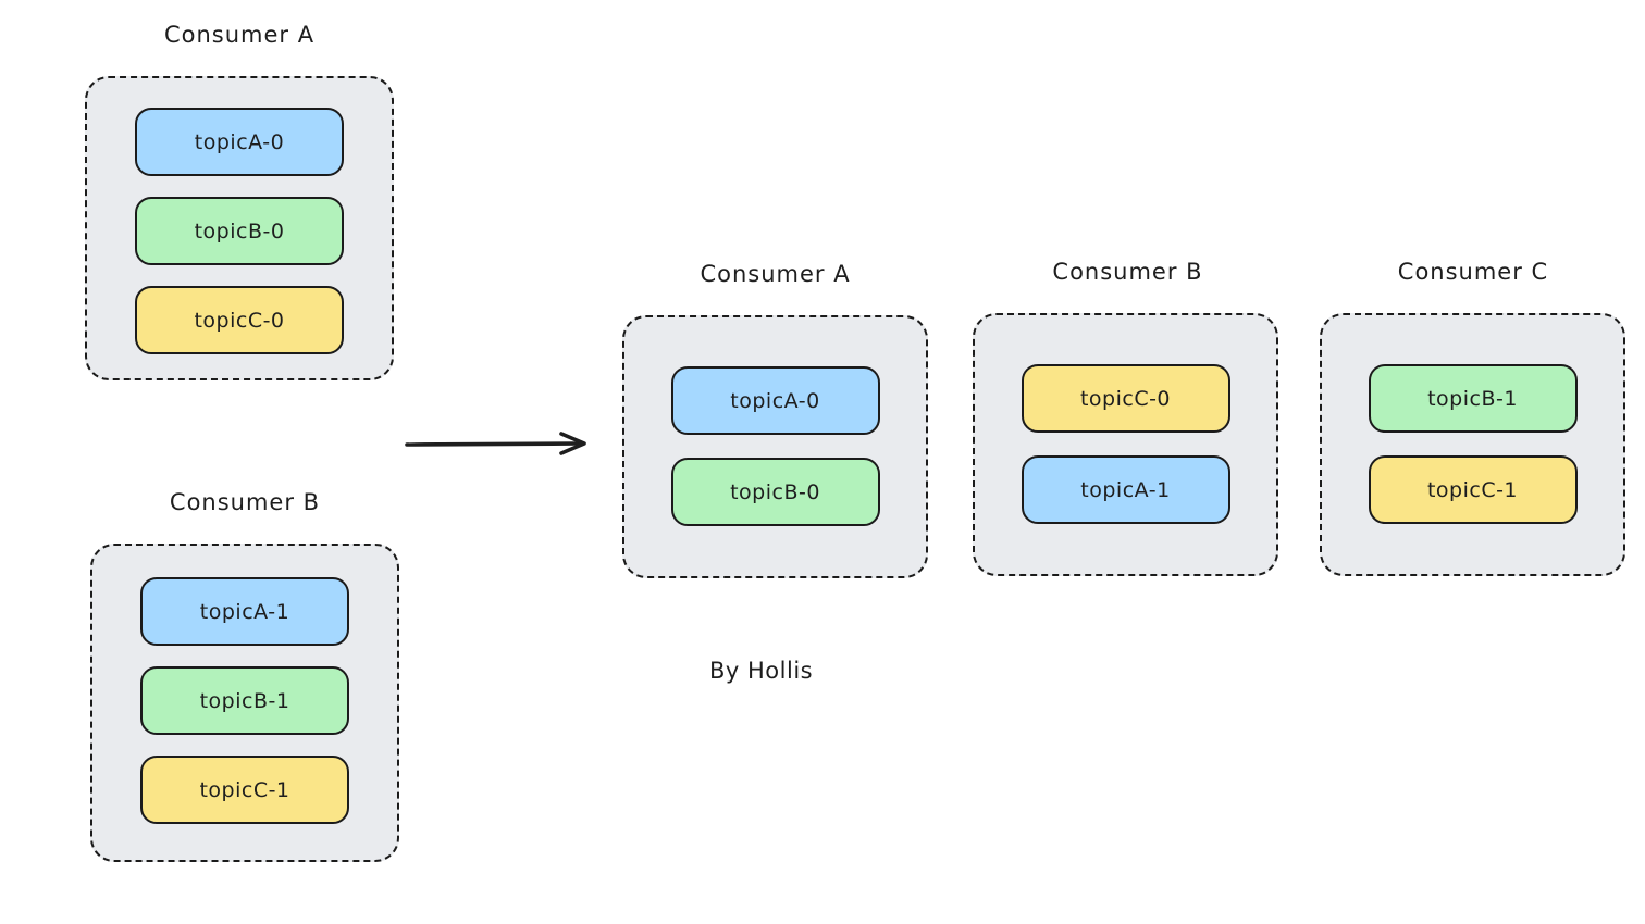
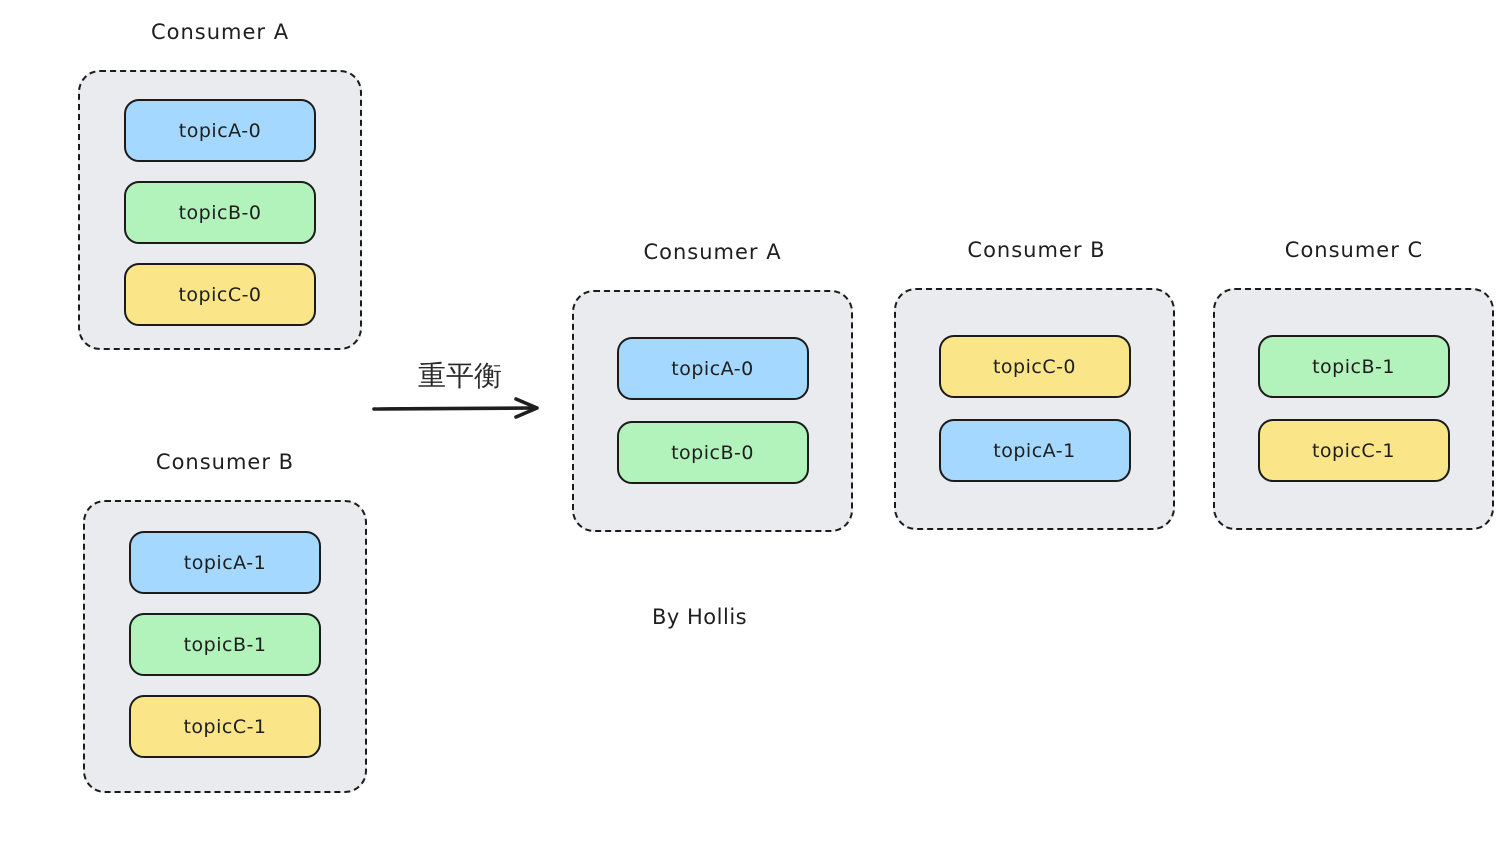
  Consumer A
  topicA-0
  topicB-0
  topicC-0
  Consumer B
  topicA-1
  topicB-1
  topicC-1
+ 重平衡
  Consumer A
  topicA-0
  topicB-0
  Consumer B
  topicC-0
  topicA-1
  Consumer C
  topicB-1
  topicC-1
  By Hollis
